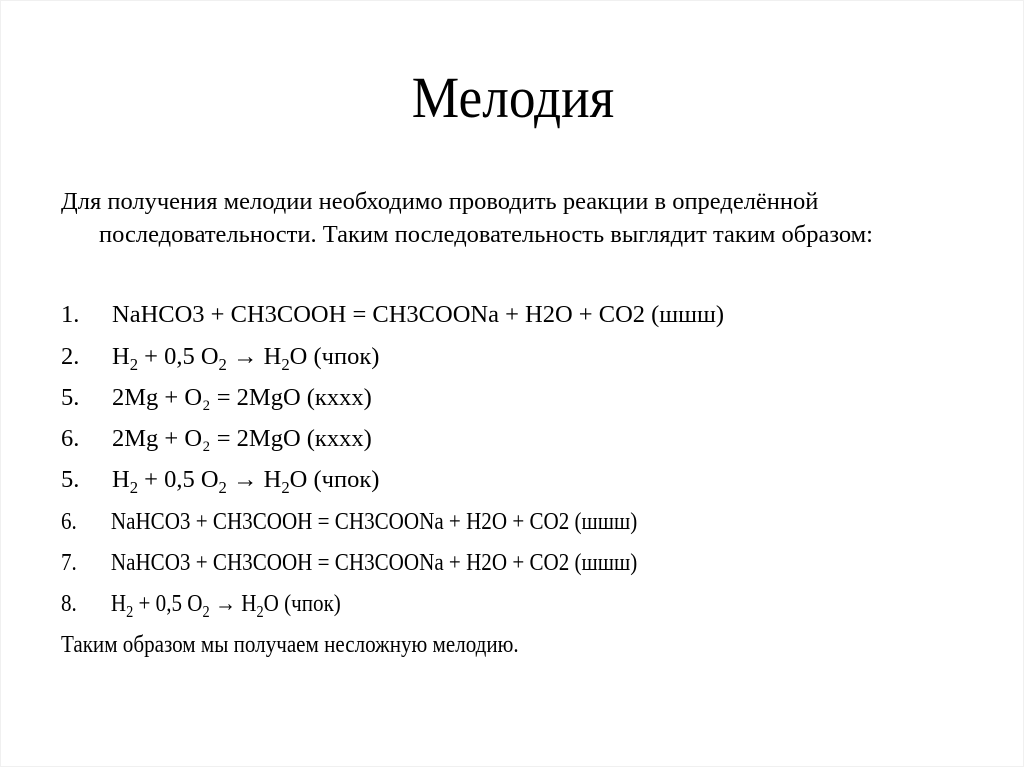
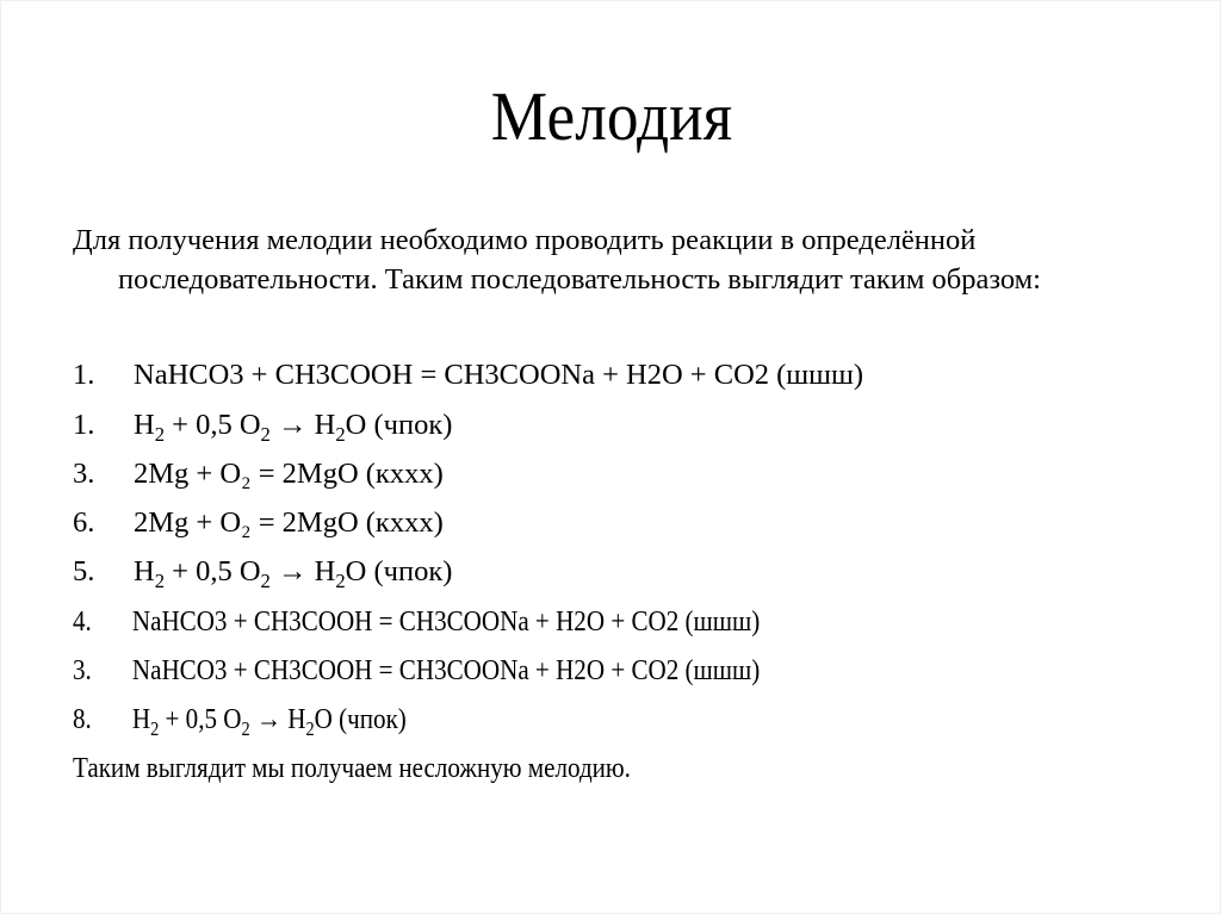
  Мелодия
  Для получения мелодии необходимо проводить реакции в определённой последовательности. Таким последовательность выглядит таким образом:
  1. NaHCO3 + CH3COOH = CH3COONa + H2O + CO2 (шшш)
- 2. H2 + 0,5 O2 → H2O (чпок)
+ 1. H2 + 0,5 O2 → H2O (чпок)
- 5. 2Mg + O₂ = 2MgO (кххх)
+ 3. 2Mg + O₂ = 2MgO (кххх)
  6. 2Mg + O₂ = 2MgO (кххх)
  5. H2 + 0,5 O2 → H2O (чпок)
- 6. NaHCO3 + CH3COOH = CH3COONa + H2O + CO2 (шшш)
+ 4. NaHCO3 + CH3COOH = CH3COONa + H2O + CO2 (шшш)
- 7. NaHCO3 + CH3COOH = CH3COONa + H2O + CO2 (шшш)
+ 3. NaHCO3 + CH3COOH = CH3COONa + H2O + CO2 (шшш)
  8. H2 + 0,5 O2 → H2O (чпок)
- Таким образом мы получаем несложную мелодию.
+ Таким выглядит мы получаем несложную мелодию.
